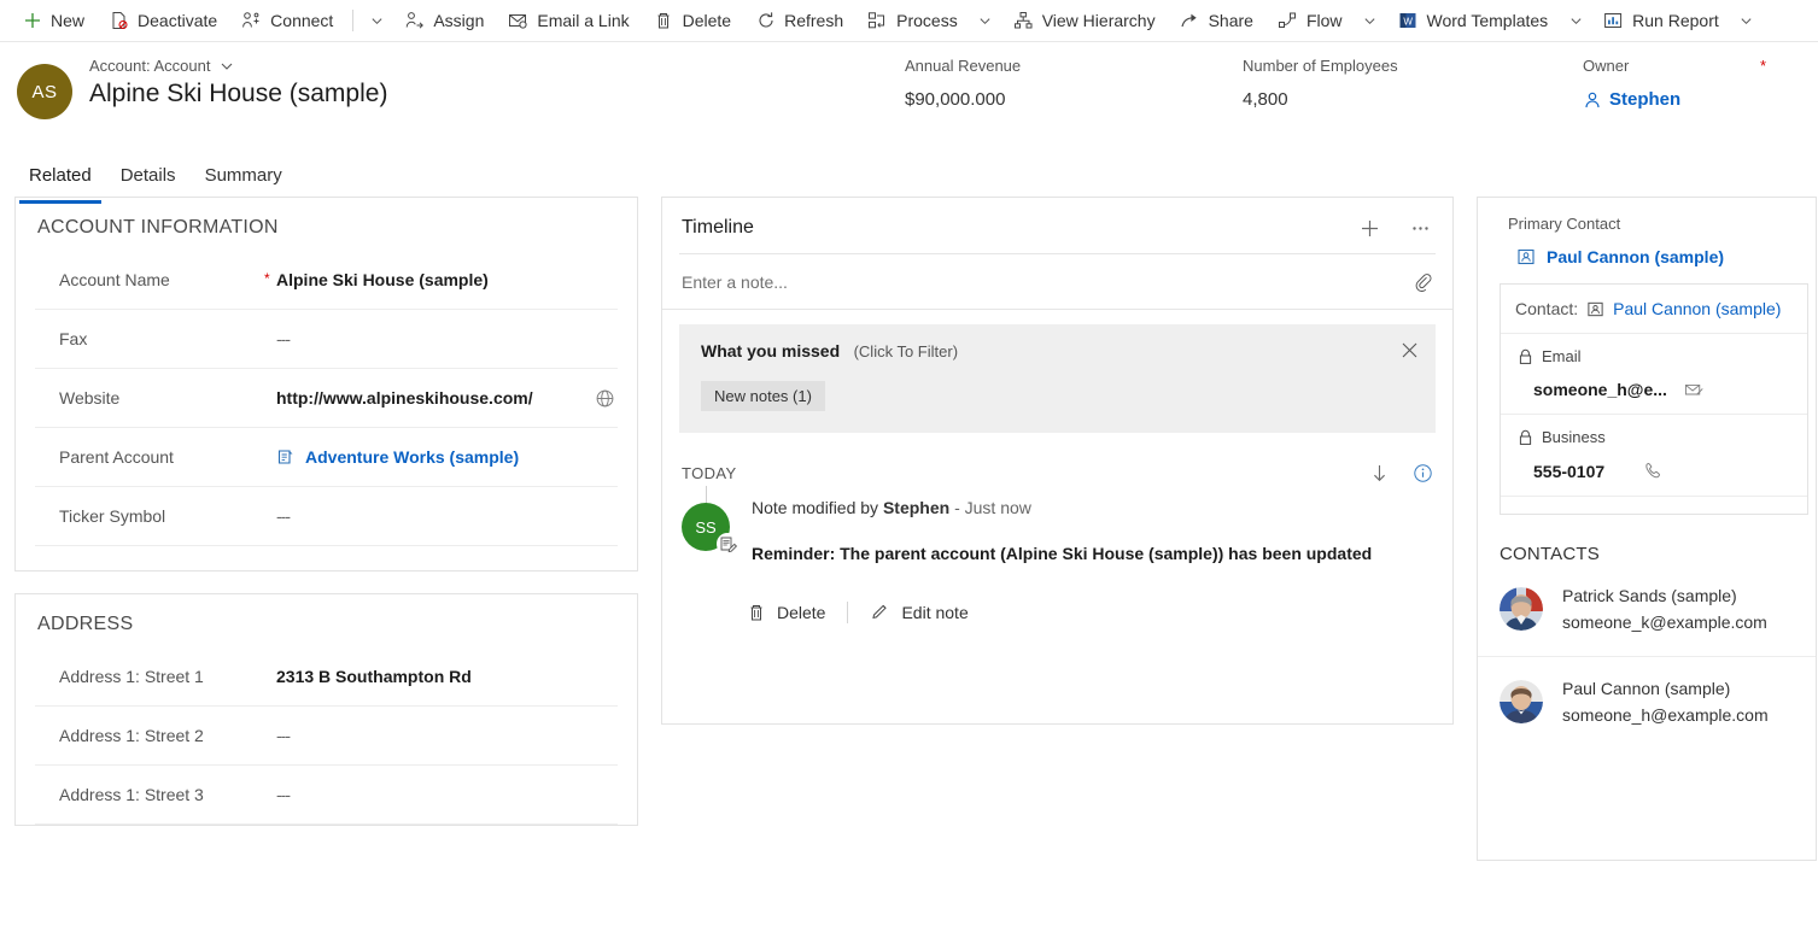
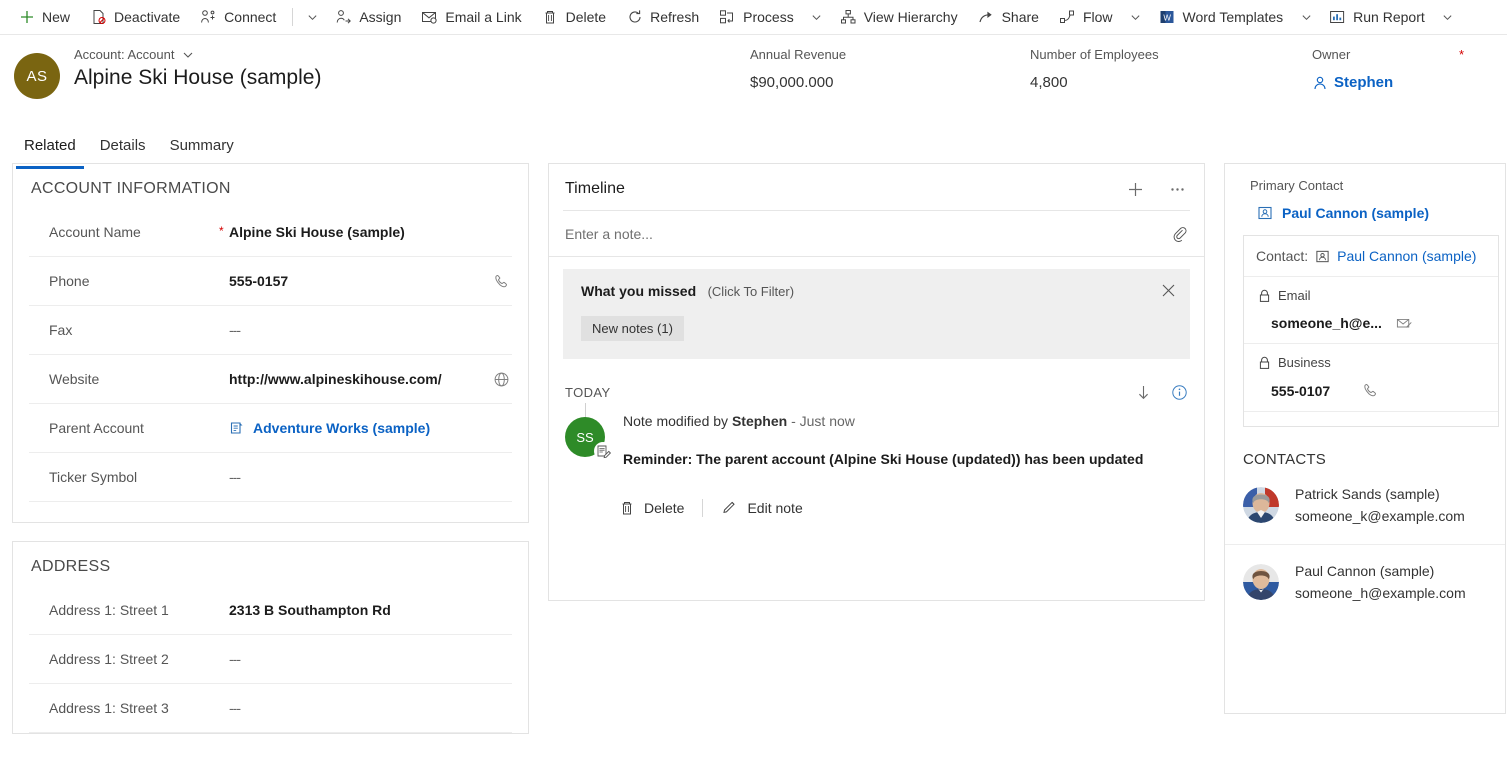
  New
  Deactivate
  Connect
  Assign
  Email a Link
  Delete
  Refresh
  Process
  View Hierarchy
  Share
  Flow
  W
  Word Templates
  Run Report
  AS
  Account: Account
  Alpine Ski House (sample)
  Annual Revenue
  $90,000.000
  Number of Employees
  4,800
  Owner
  *
  Stephen
  Related
  Details
  Summary
  ACCOUNT INFORMATION
  Account Name
  *
  Alpine Ski House (sample)
+ Phone
+ 555-0157
  Fax
  ---
  Website
  http://www.alpineskihouse.com/
  Parent Account
  Adventure Works (sample)
  Ticker Symbol
  ---
  ADDRESS
  Address 1: Street 1
  2313 B Southampton Rd
  Address 1: Street 2
  ---
  Address 1: Street 3
  ---
  Timeline
  Enter a note...
  What you missed (Click To Filter)
  New notes (1)
  TODAY
  SS
  Note modified by Stephen - Just now
- Reminder: The parent account (Alpine Ski House (sample)) has been updated
+ Reminder: The parent account (Alpine Ski House (updated)) has been updated
  Delete
  Edit note
  Primary Contact
  Paul Cannon (sample)
  Contact:
  Paul Cannon (sample)
  Email
  someone_h@e...
  Business
  555-0107
  CONTACTS
  Patrick Sands (sample)
  someone_k@example.com
  Paul Cannon (sample)
  someone_h@example.com
